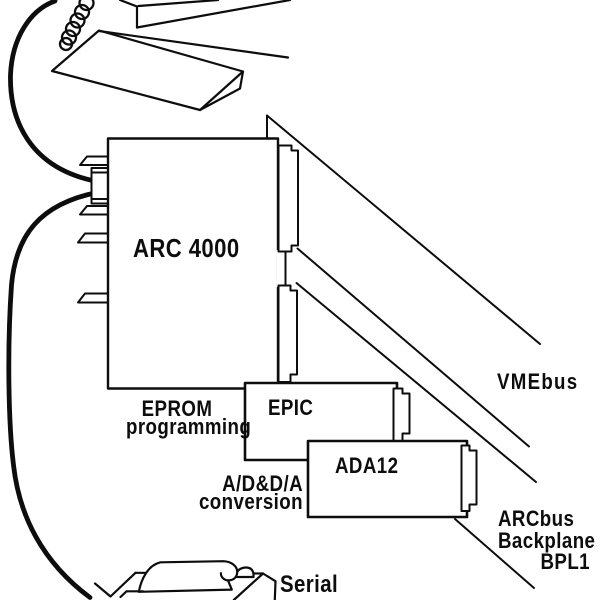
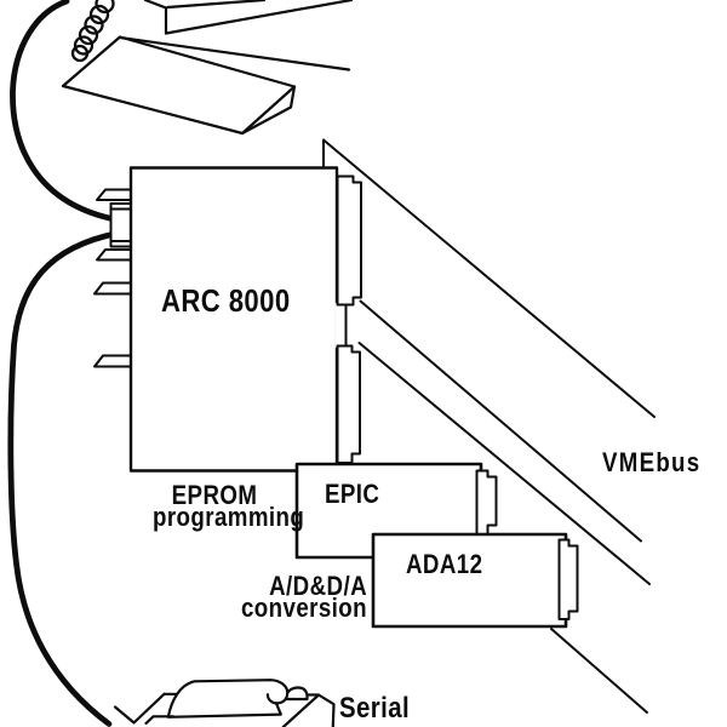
- ARC 4000
+ ARC 8000
  EPIC
  ADA12
  VMEbus
  EPROM
  programming
  A/D&D/A
  conversion
- ARCbus
- Backplane
- BPL1
  Serial
